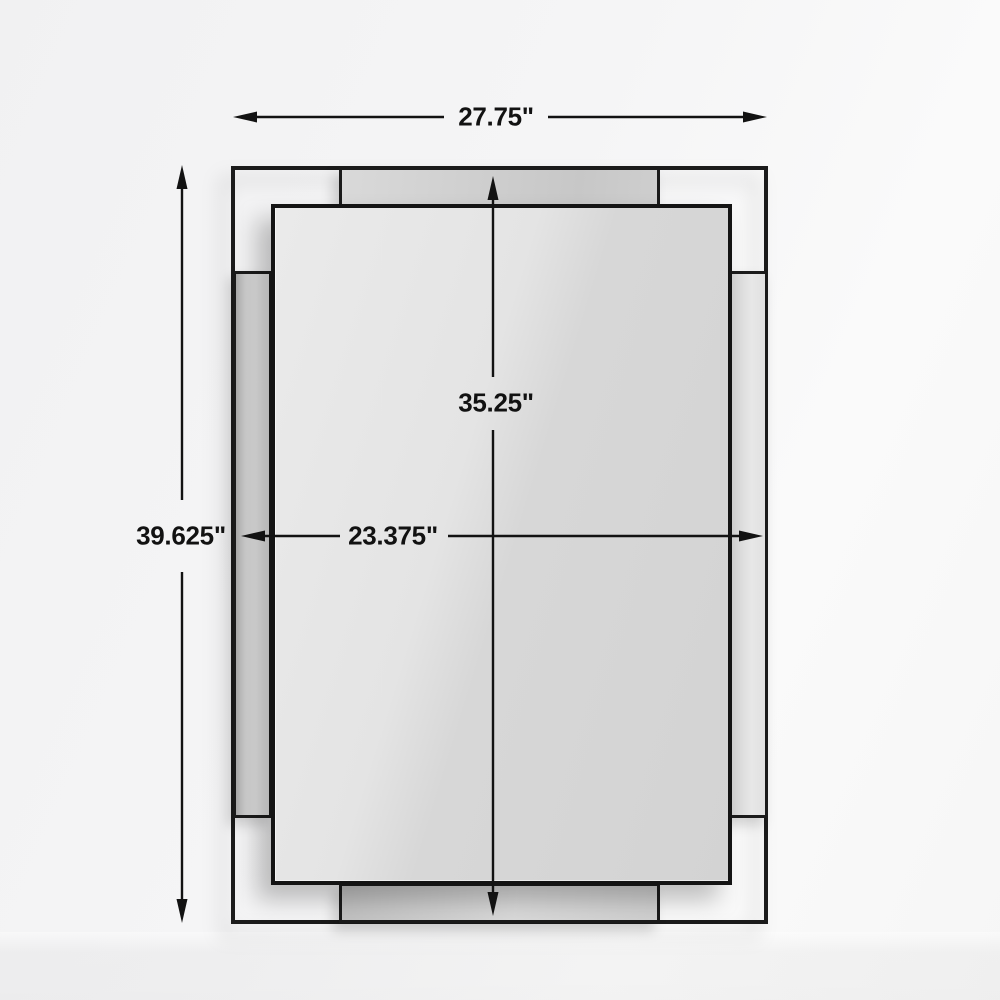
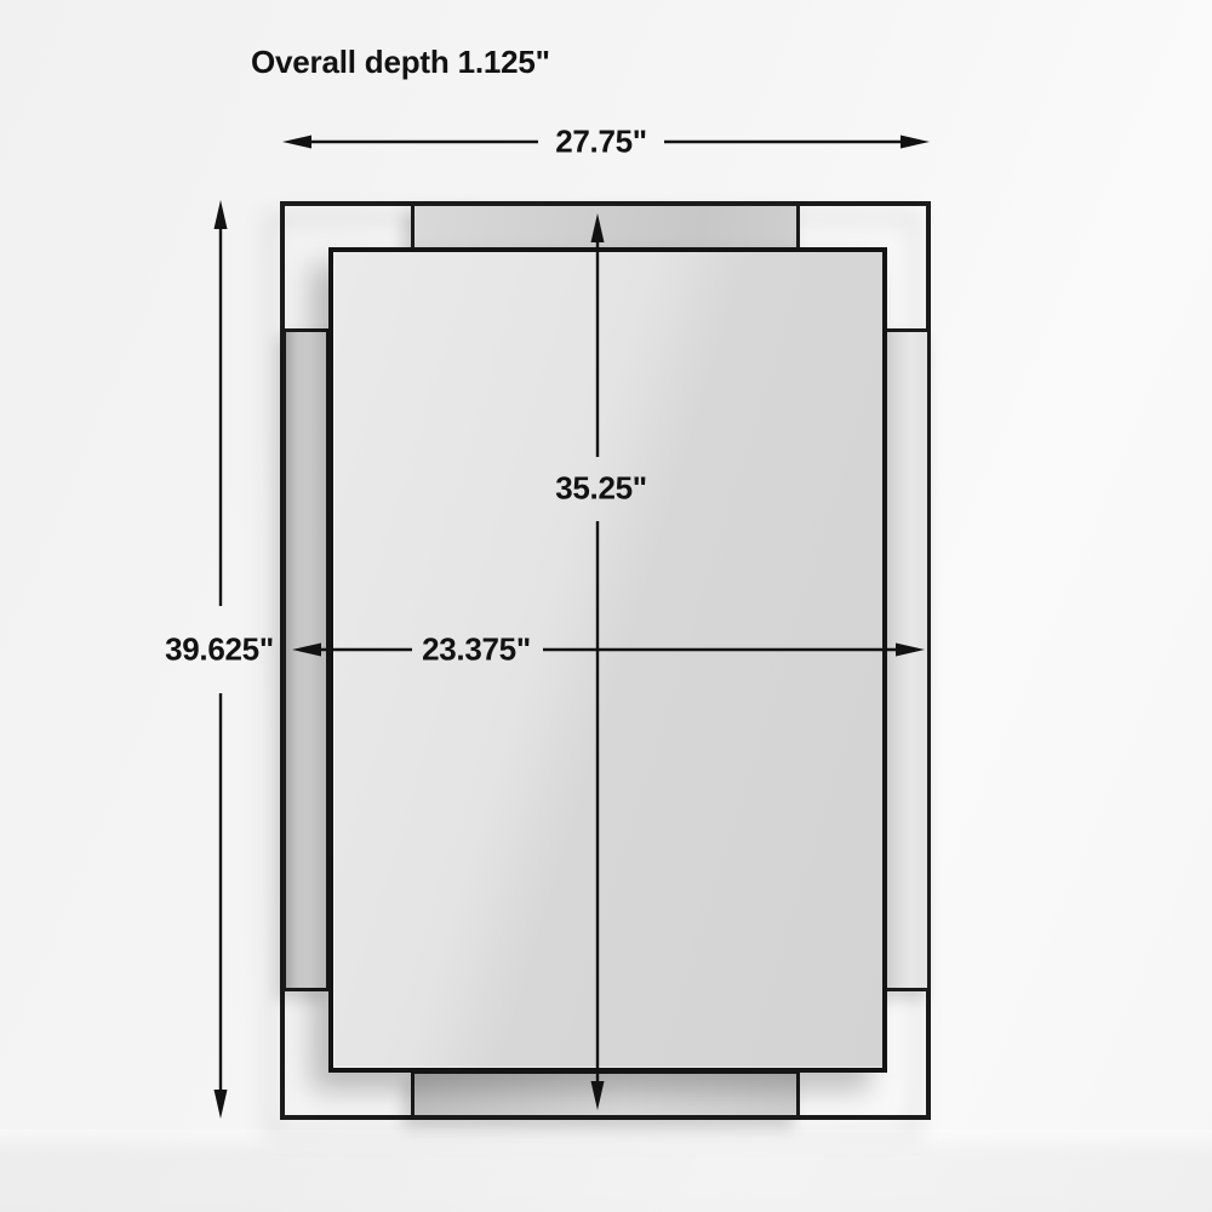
+ Overall depth 1.125"
  27.75"
  39.625"
  35.25"
  23.375"
